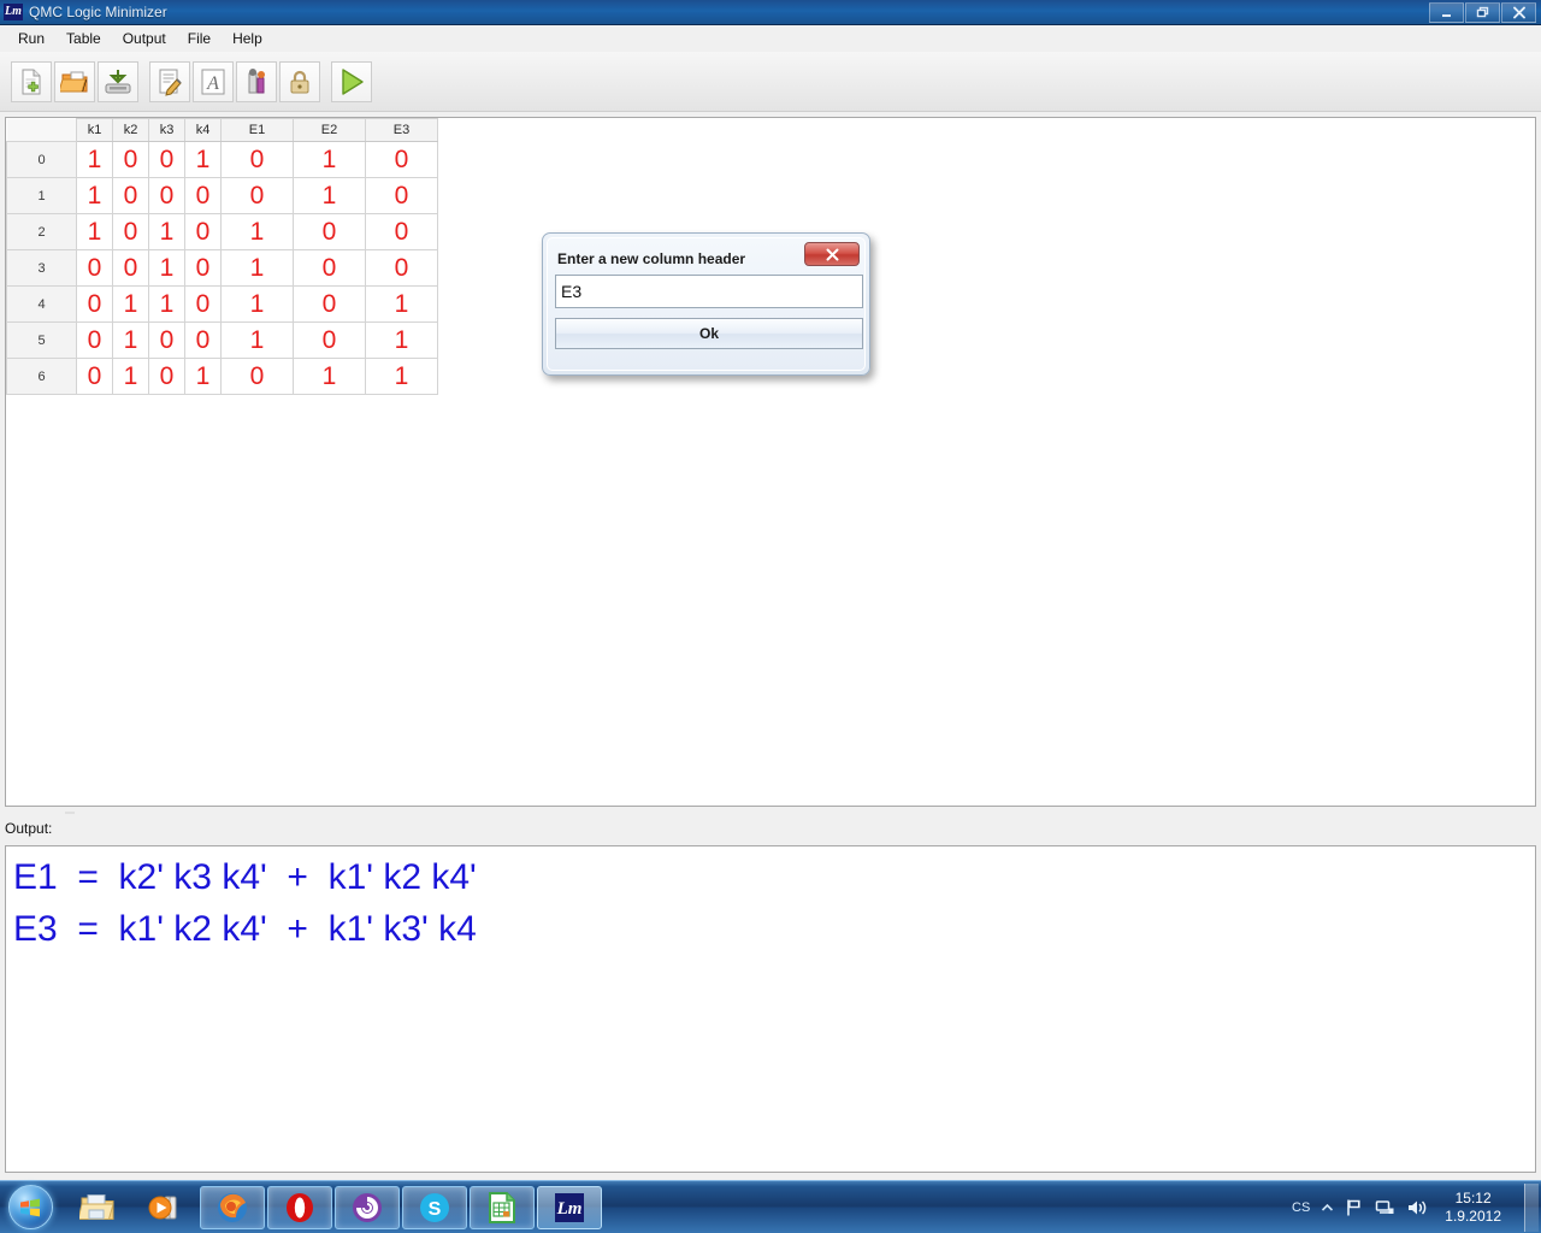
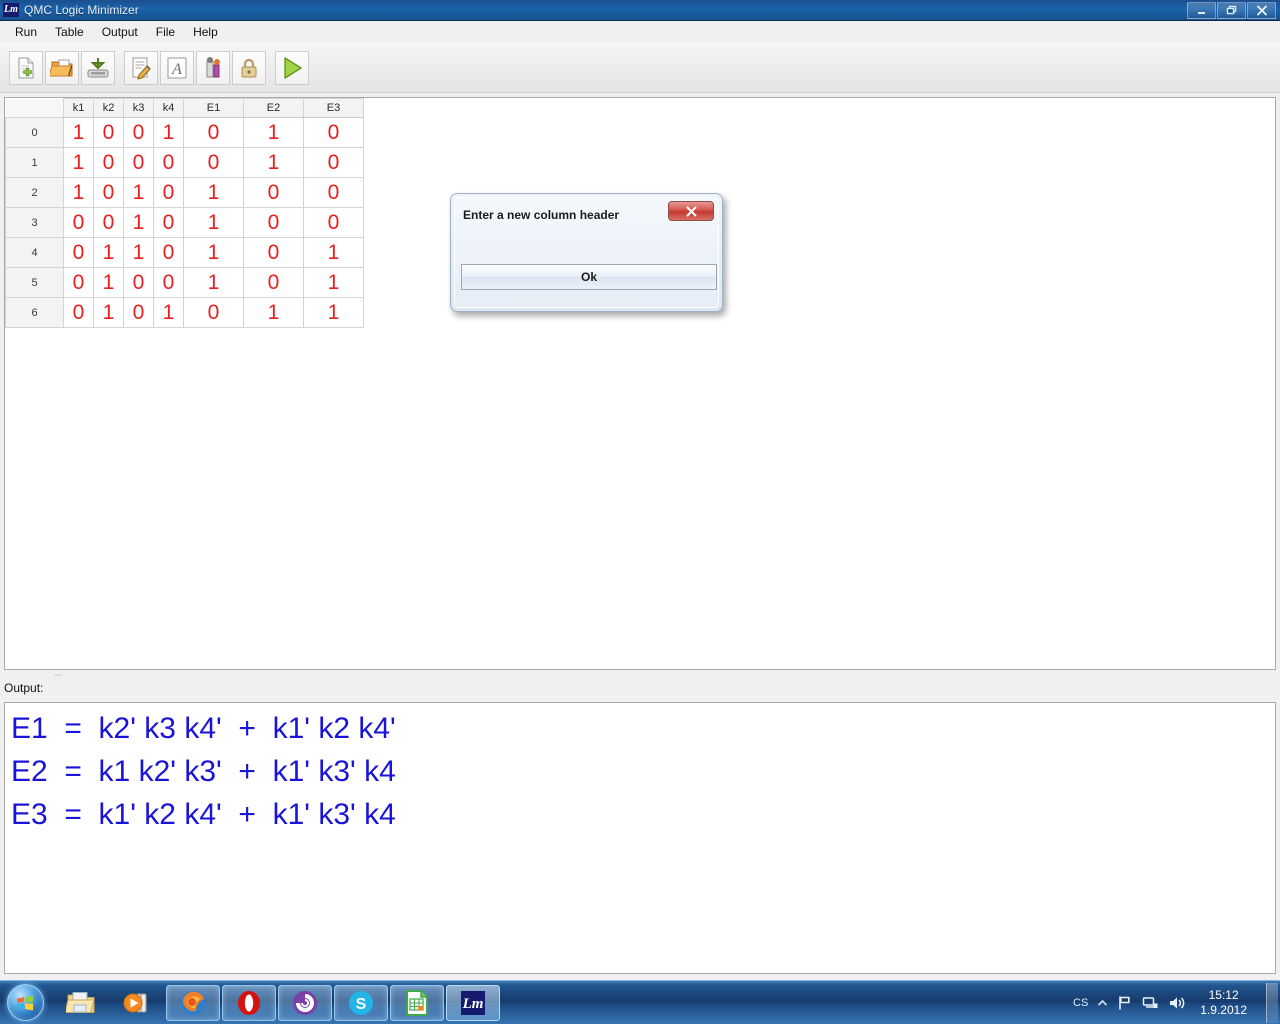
  Lm
  QMC Logic Minimizer
  Run
  Table
  Output
  File
  Help
  A
  	k1	k2	k3	k4	E1	E2	E3
  0	1	0	0	1	0	1	0
  1	1	0	0	0	0	1	0
  2	1	0	1	0	1	0	0
  3	0	0	1	0	1	0	0
  4	0	1	1	0	1	0	1
  5	0	1	0	0	1	0	1
  6	0	1	0	1	0	1	1
  Output:
  E1 = k2' k3 k4' + k1' k2 k4'
+ E2 = k1 k2' k3' + k1' k3' k4
  E3 = k1' k2 k4' + k1' k3' k4
  Enter a new column header
- E3
  Ok
  S
  Lm
  CS
  15:12
  1.9.2012
